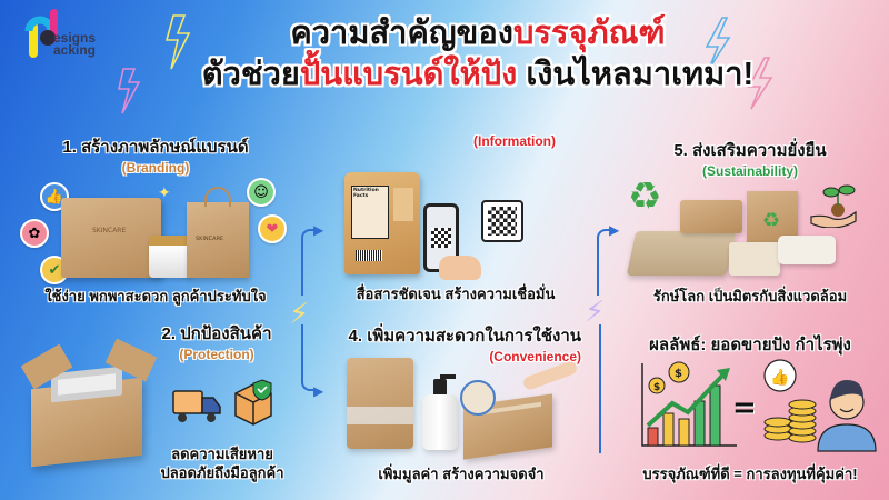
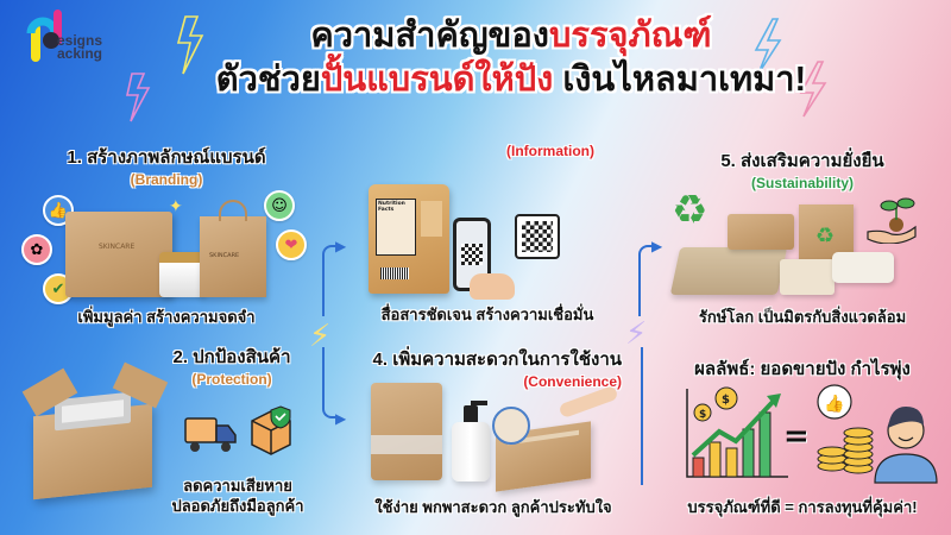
  esigns
  acking
  ความสำคัญของบรรจุภัณฑ์
  ตัวช่วยปั้นแบรนด์ให้ปัง เงินไหลมาเทมา!
  1. สร้างภาพลักษณ์แบรนด์
  (Branding)
  👍
  ✿
  ✔
  ✦
  ☺
  ❤
- ใช้ง่าย พกพาสะดวก ลูกค้าประทับใจ
+ เพิ่มมูลค่า สร้างความจดจำ
  2. ปกป้องสินค้า
  (Protection)
  ลดความเสียหาย
  ปลอดภัยถึงมือลูกค้า
  ▶
  ▶
  ⚡
  (Information)
  สื่อสารชัดเจน สร้างความเชื่อมั่น
  4. เพิ่มความสะดวกในการใช้งาน
  (Convenience)
- เพิ่มมูลค่า สร้างความจดจำ
+ ใช้ง่าย พกพาสะดวก ลูกค้าประทับใจ
  ▶
  ⚡
  5. ส่งเสริมความยั่งยืน
  (Sustainability)
  ♻
  ♻
  รักษ์โลก เป็นมิตรกับสิ่งแวดล้อม
  ผลลัพธ์: ยอดขายปัง กำไรพุ่ง
  $
  $
  =
  👍
  บรรจุภัณฑ์ที่ดี = การลงทุนที่คุ้มค่า!
